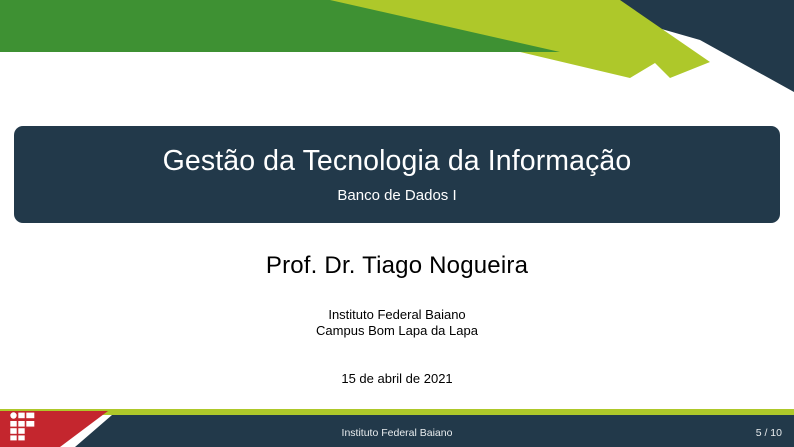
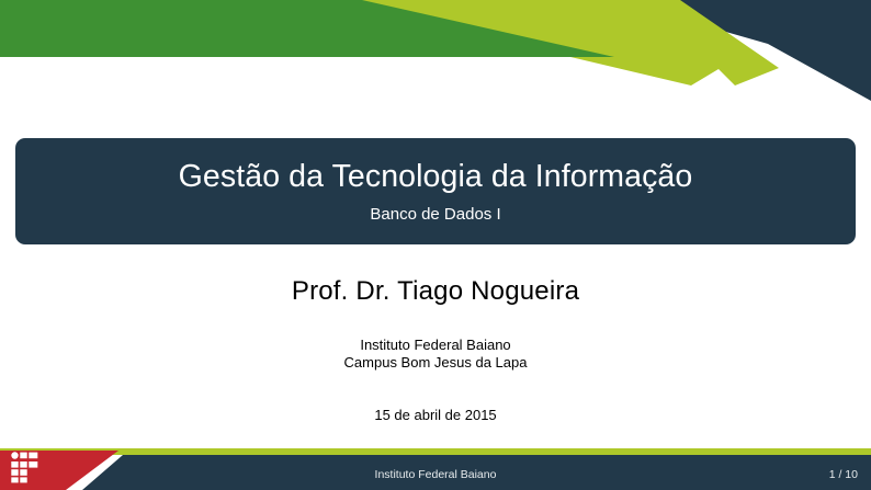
  Gestão da Tecnologia da Informação
  Banco de Dados I
  Prof. Dr. Tiago Nogueira
  Instituto Federal Baiano
- Campus Bom Lapa da Lapa
+ Campus Bom Jesus da Lapa
- 15 de abril de 2021
+ 15 de abril de 2015
  Instituto Federal Baiano
- 5 / 10
+ 1 / 10
